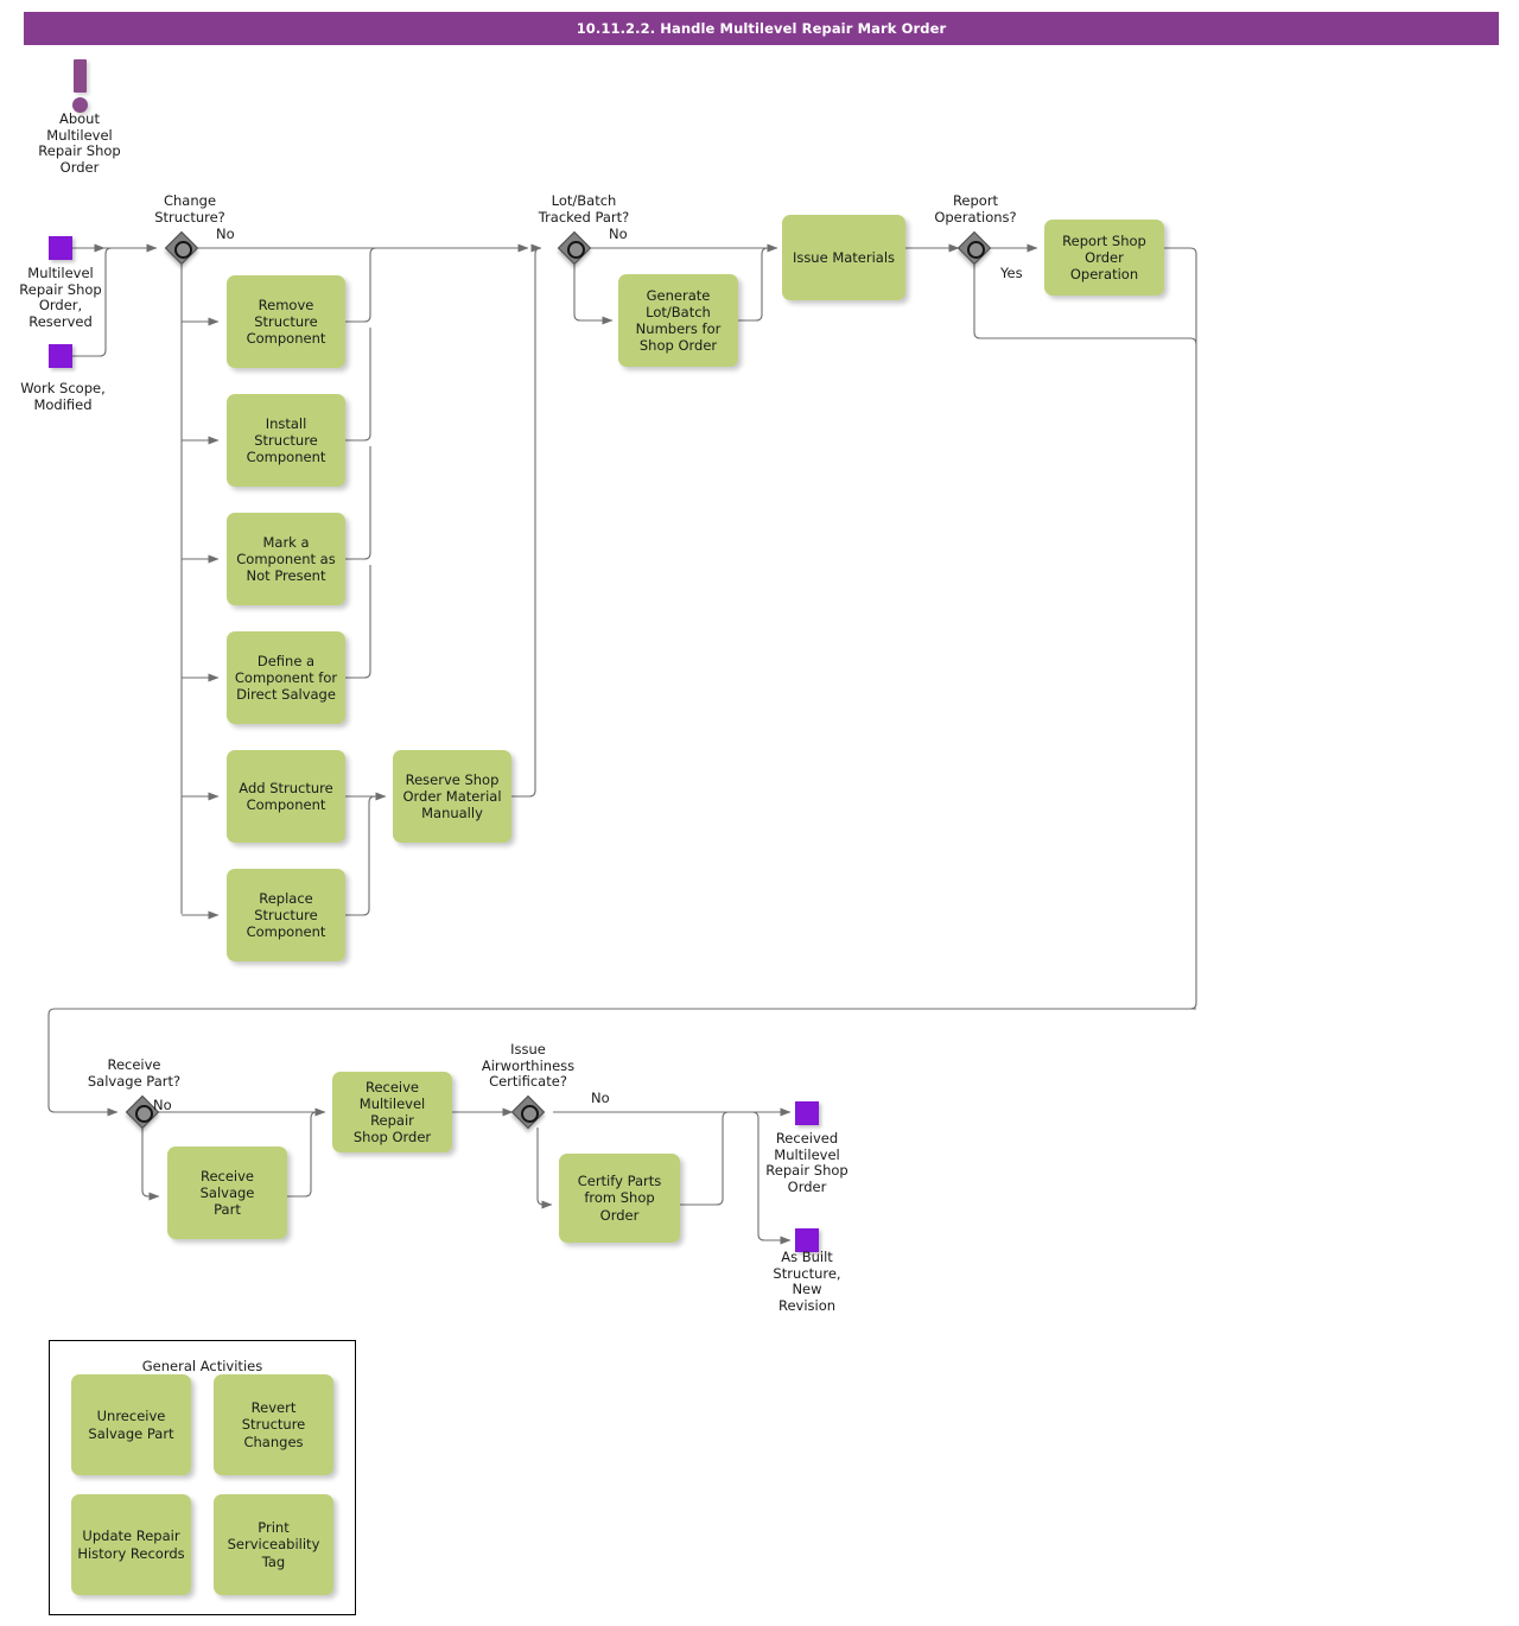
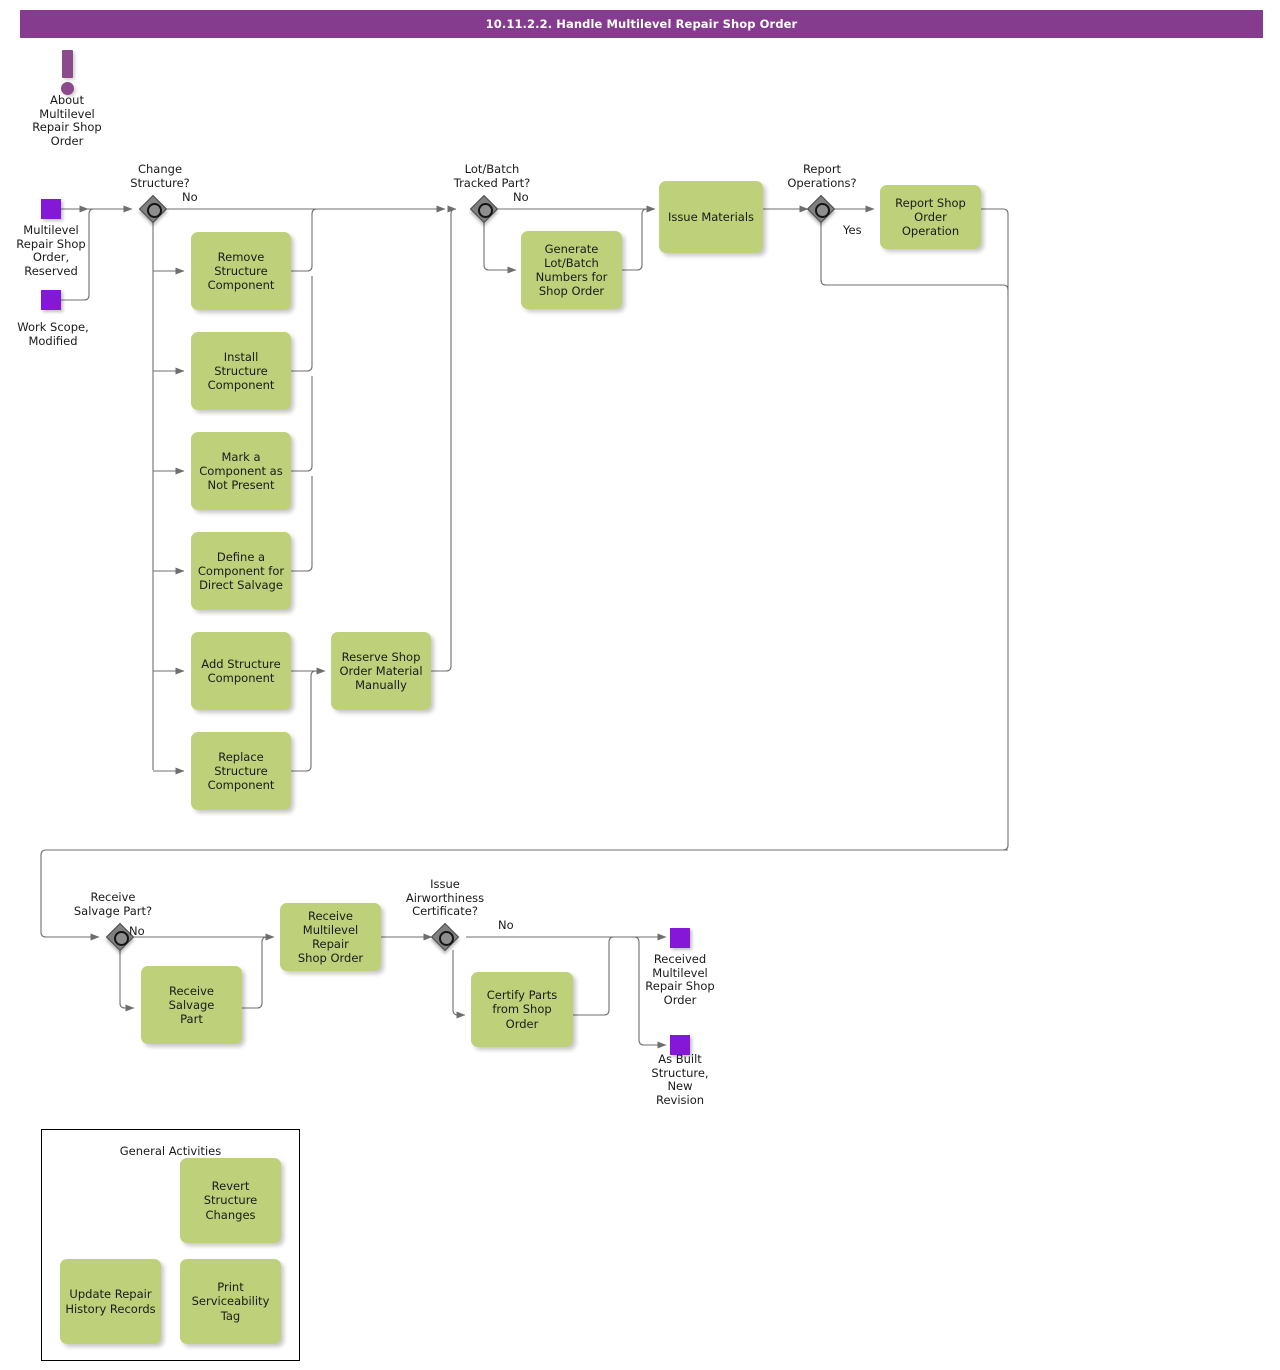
- 10.11.2.2. Handle Multilevel Repair Mark Order
+ 10.11.2.2. Handle Multilevel Repair Shop Order
  About
  Multilevel
  Repair Shop
  Order
  Multilevel
  Repair Shop
  Order,
  Reserved
  Work Scope,
  Modified
  Change
  Structure?
  No
  Remove
  Structure
  Component
  Install Structure
  Component
  Mark a
  Component as
  Not Present
  Define a
  Component for
  Direct Salvage
  Add Structure
  Component
  Replace
  Structure
  Component
  Reserve Shop
  Order Material
  Manually
  Lot/Batch
  Tracked Part?
  No
  Generate
  Lot/Batch
  Numbers for
  Shop Order
  Issue Materials
  Report
  Operations?
  Yes
  Report Shop
  Order Operation
  Receive
  Salvage Part?
  No
  Receive Salvage
  Part
  Receive
  Multilevel Repair
  Shop Order
  Issue
  Airworthiness
  Certificate?
  No
  Certify Parts
  from Shop
  Order
  Received
  Multilevel
  Repair Shop
  Order
  As Built
  Structure,
  New
  Revision
  General Activities
- Unreceive
- Salvage Part
  Revert Structure
  Changes
  Update Repair
  History Records
  Print
  Serviceability
  Tag
